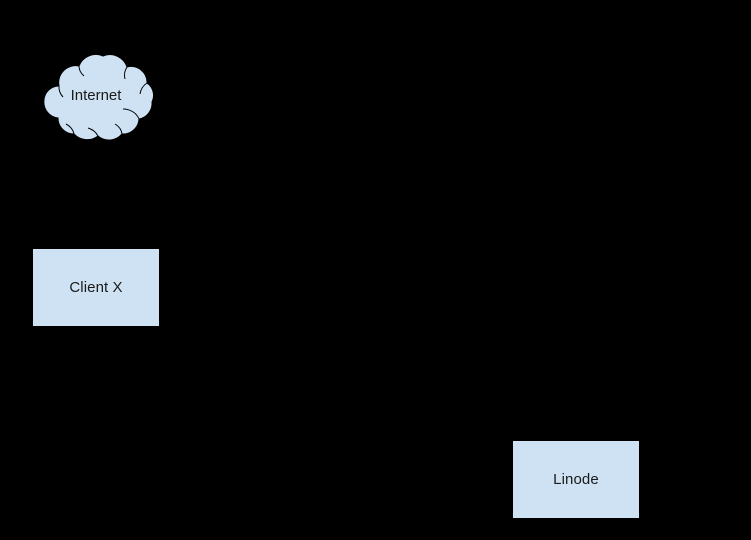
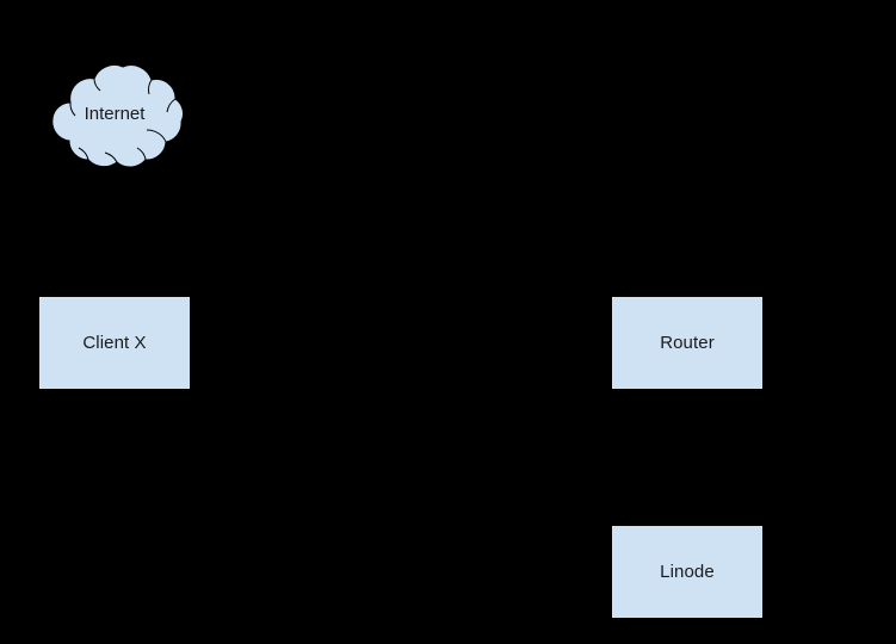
  Internet
  Client X
+ Router
  Linode
